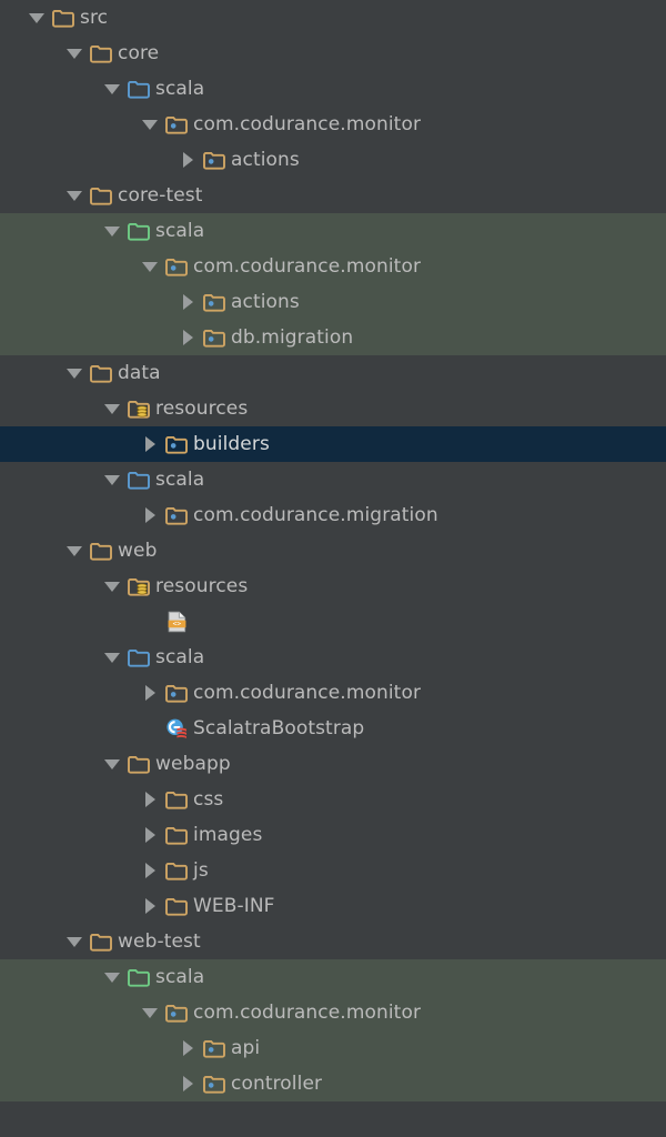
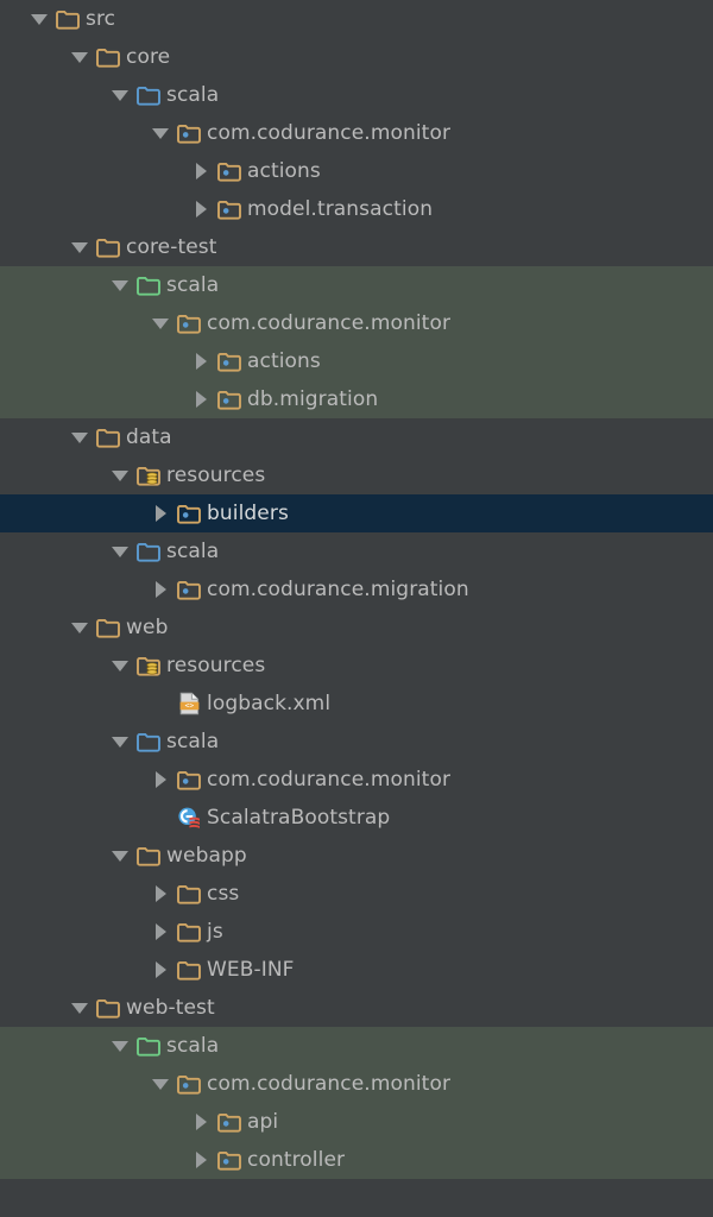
  src
  core
  scala
  com.codurance.monitor
  actions
+ model.transaction
  core-test
  scala
  com.codurance.monitor
  actions
  db.migration
  data
  resources
  builders
  scala
  com.codurance.migration
  web
  resources
+ logback.xml
  scala
  com.codurance.monitor
  ScalatraBootstrap
  webapp
  css
- images
  js
  WEB-INF
  web-test
  scala
  com.codurance.monitor
  api
  controller
